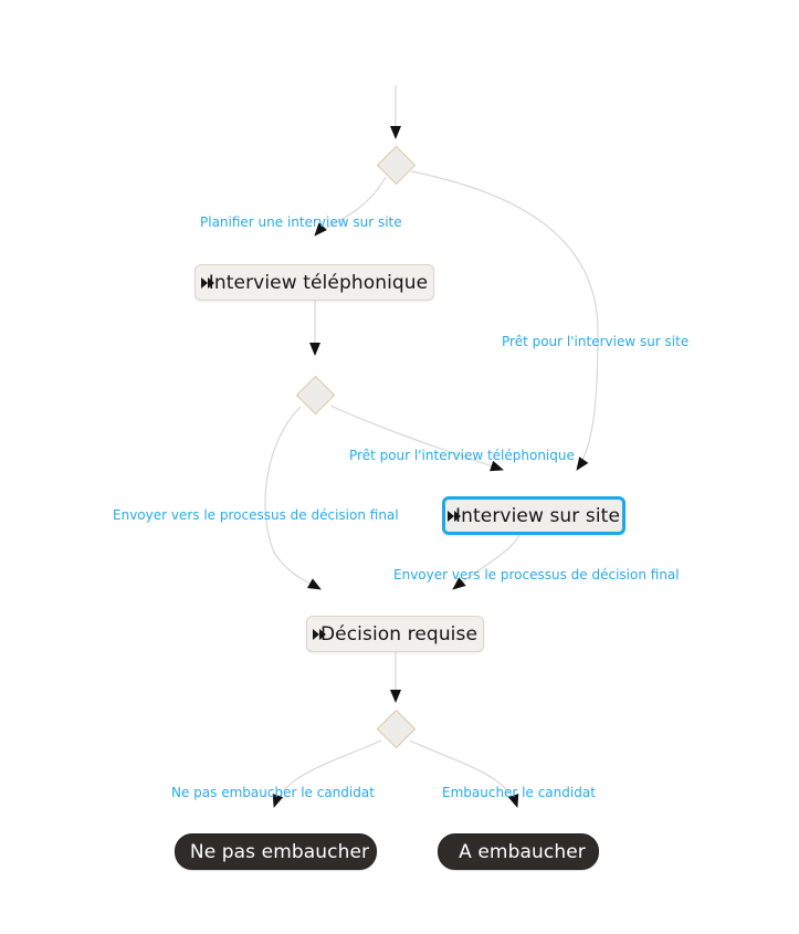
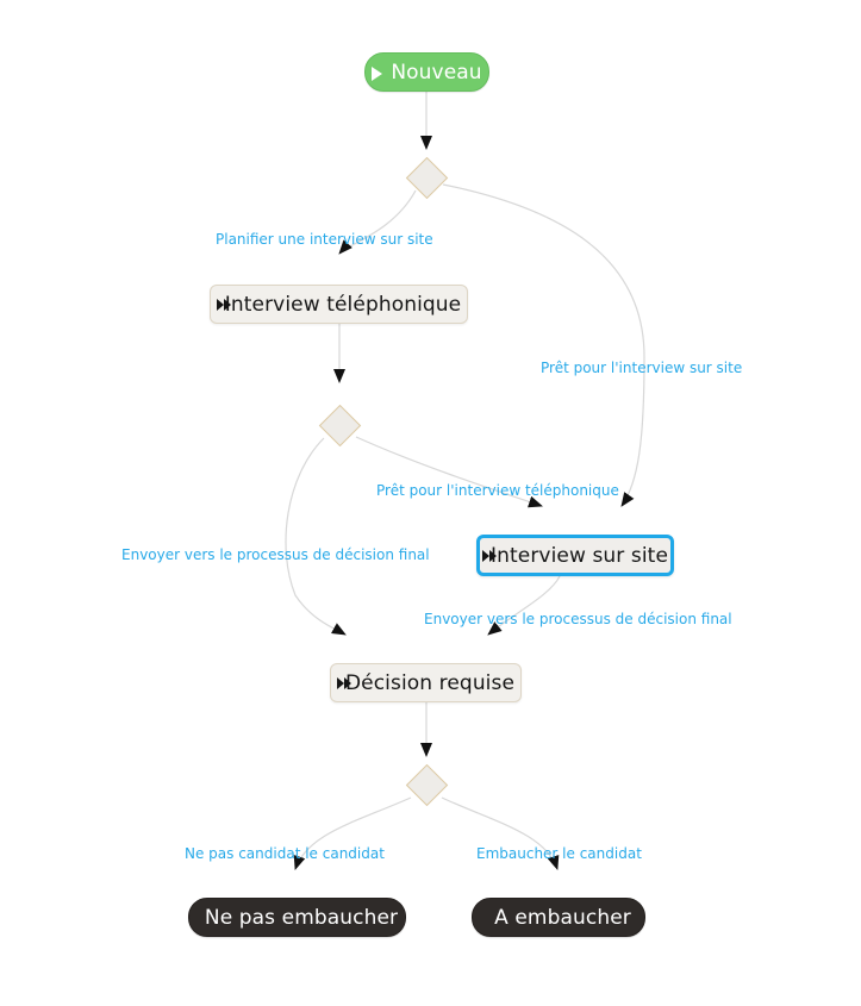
+ Nouveau
  Interview téléphonique
  Interview sur site
  Décision requise
  Ne pas embaucher
  A embaucher
  Planifier une interview sur site
  Prêt pour l'interview sur site
  Prêt pour l'interview téléphonique
  Envoyer vers le processus de décision final
  Envoyer vers le processus de décision final
- Ne pas embaucher le candidat
+ Ne pas candidat le candidat
  Embaucher le candidat
